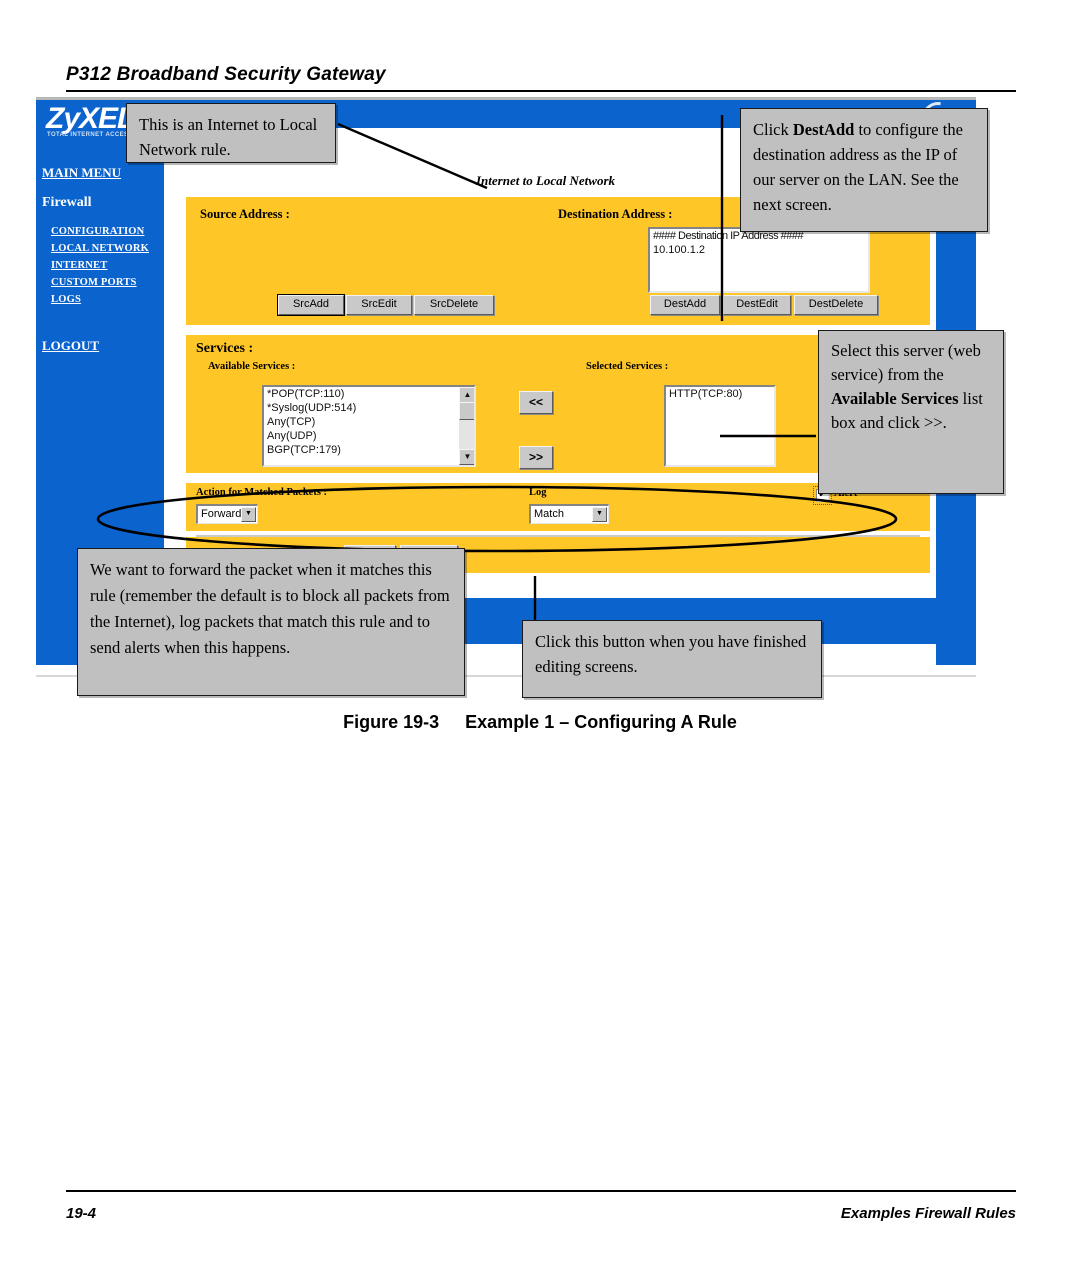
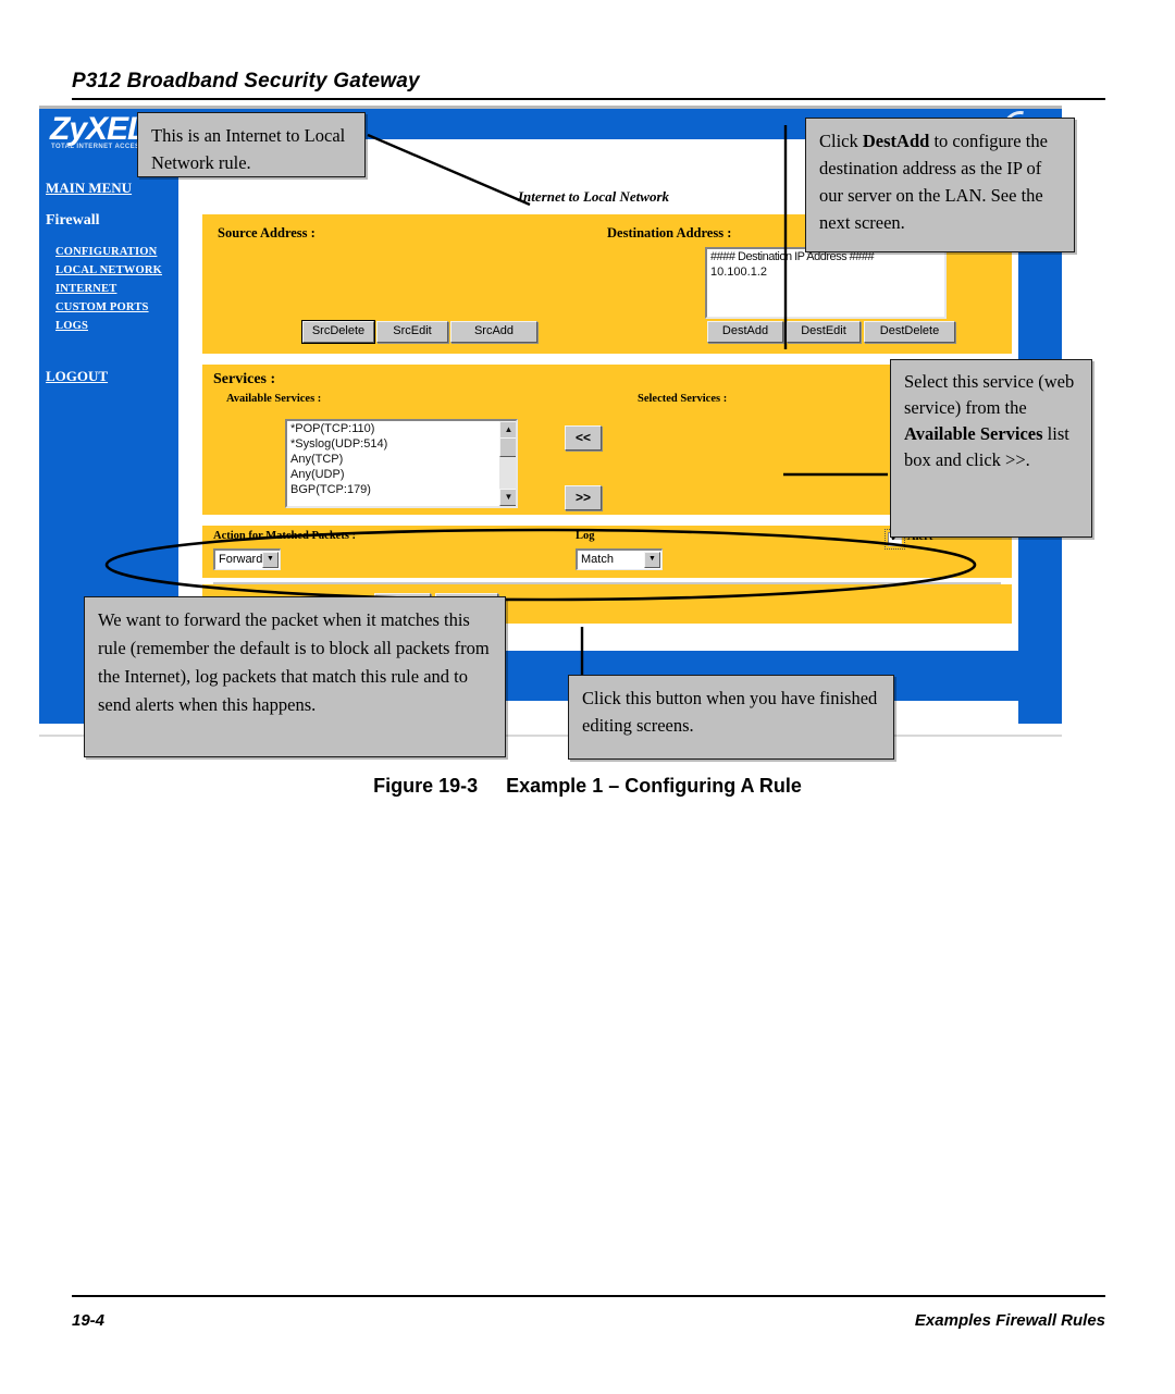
  P312 Broadband Security Gateway
  ZyXE
  MAIN MENU
  Firewall
  CONFIGURATION
  LOCAL NETWORK
  INTERNET
  CUSTOM PORTS
  LOGS
  LOGOUT
  Internet to Local Network
  Source Address :
- SrcAdd
+ SrcDelete
  SrcEdit
- SrcDelete
+ SrcAdd
  Destination Address :
  #### Destination IP Address ####
  10.100.1.2
  DestAdd
  DestEdit
  DestDelete
  Services :
  Available Services :
  Selected Services :
  *POP(TCP:110)
  *Syslog(UDP:514)
  Any(TCP)
  Any(UDP)
  BGP(TCP:179)
  ▲
  ▼
  <<
  >>
- HTTP(TCP:80)
  Forward
  Log
  Match
  ✔
  This is an Internet to Local Network rule.
  Click DestAdd to configure the destination address as the IP of our server on the LAN. See the next screen.
- Select this server (web service) from the Available Services list box and click >>.
+ Select this service (web service) from the Available Services list box and click >>.
  We want to forward the packet when it matches this rule (remember the default is to block all packets from the Internet), log packets that match this rule and to send alerts when this happens.
  Click this button when you have finished editing screens.
  Figure 19-3 Example 1 – Configuring A Rule
  19-4
  Examples Firewall Rules
